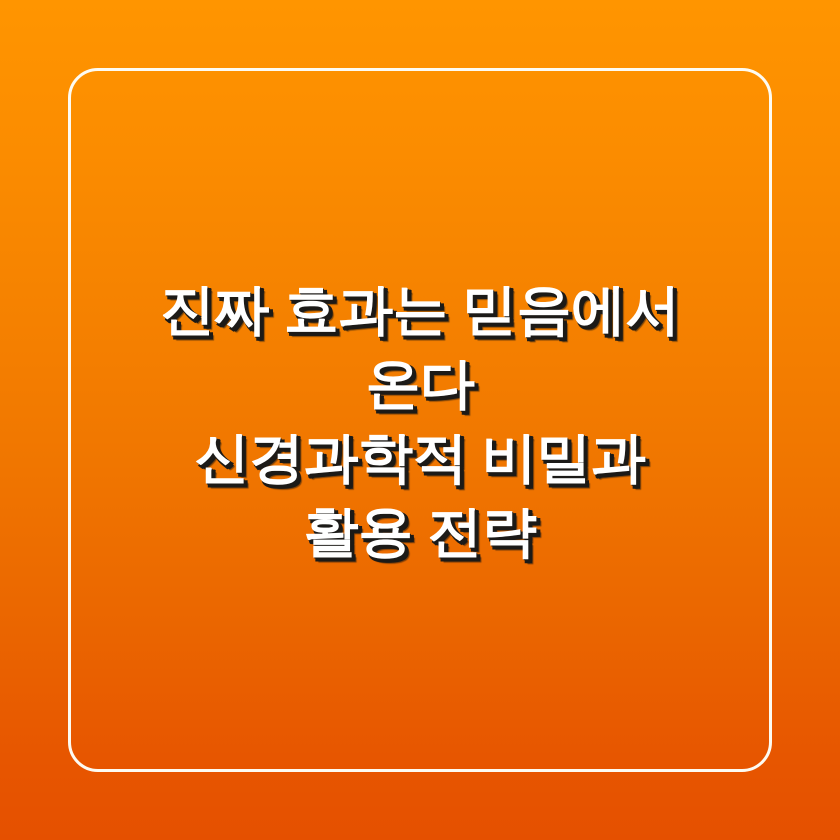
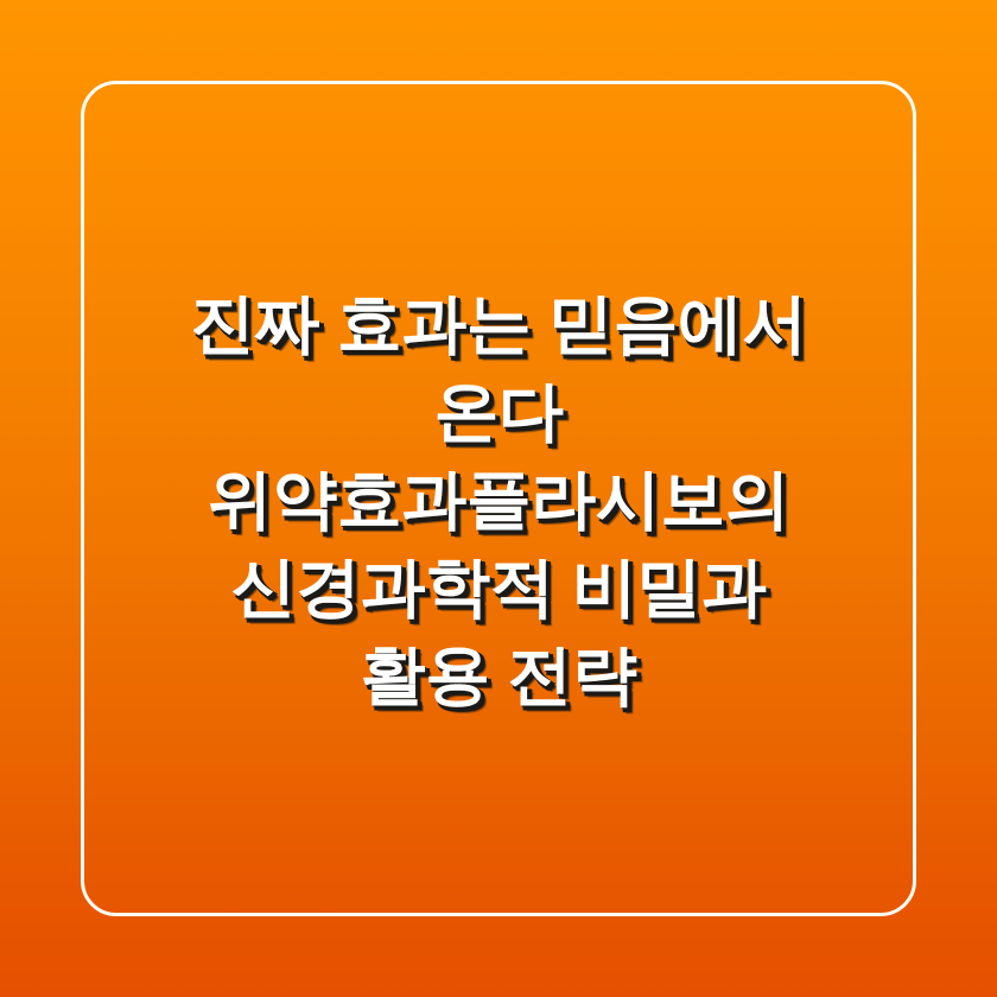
  진짜 효과는 믿음에서
  온다
+ 위약효과플라시보의
  신경과학적 비밀과
  활용 전략
